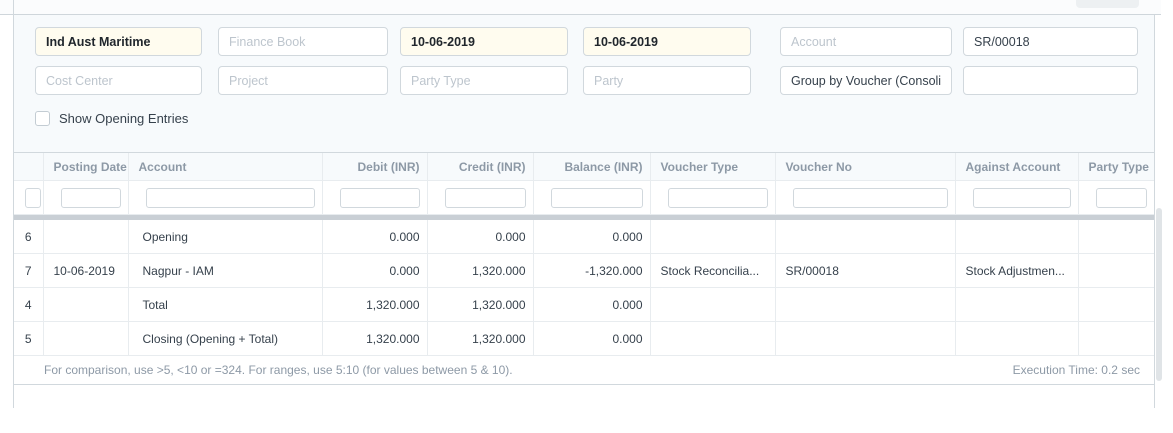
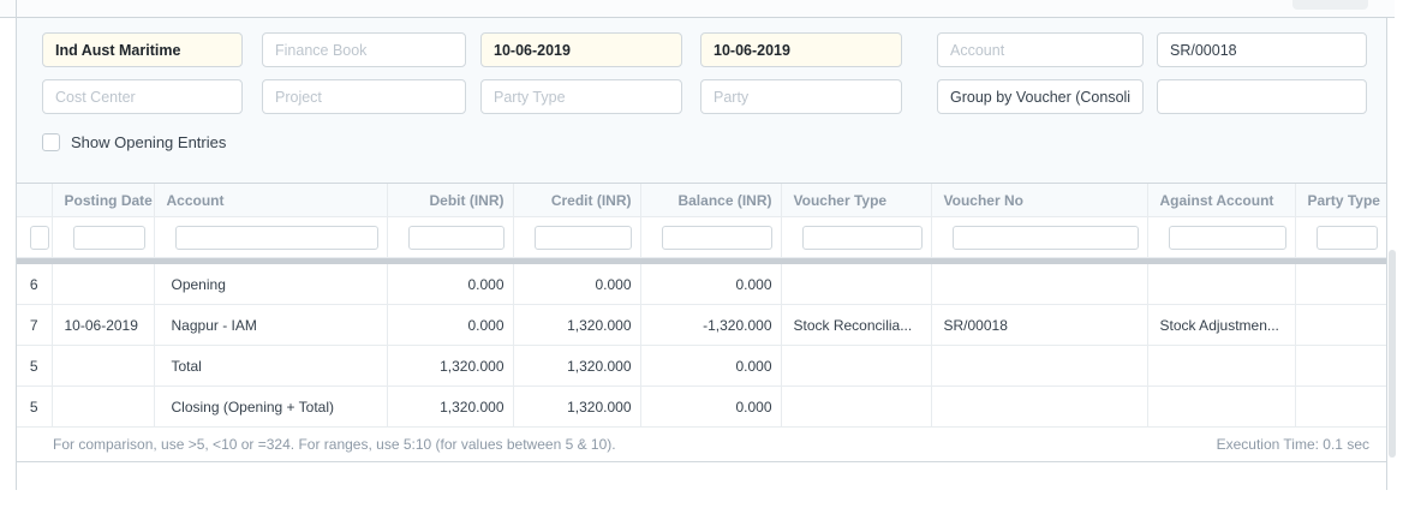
  Ind Aust Maritime
  Finance Book
  10-06-2019
  10-06-2019
  Account
  SR/00018
  Cost Center
  Project
  Party Type
  Party
  Group by Voucher (Consoli
  Show Opening Entries
  	Posting Date	Account	Debit (INR)	Credit (INR)	Balance (INR)	Voucher Type	Voucher No	Against Account	Party Type
  6		Opening	0.000	0.000	0.000
  7	10-06-2019	Nagpur - IAM	0.000	1,320.000	-1,320.000	Stock Reconcilia...	SR/00018	Stock Adjustmen...
- 4		Total	1,320.000	1,320.000	0.000
+ 5		Total	1,320.000	1,320.000	0.000
  5		Closing (Opening + Total)	1,320.000	1,320.000	0.000
  For comparison, use >5, <10 or =324. For ranges, use 5:10 (for values between 5 & 10).
- Execution Time: 0.2 sec
+ Execution Time: 0.1 sec
